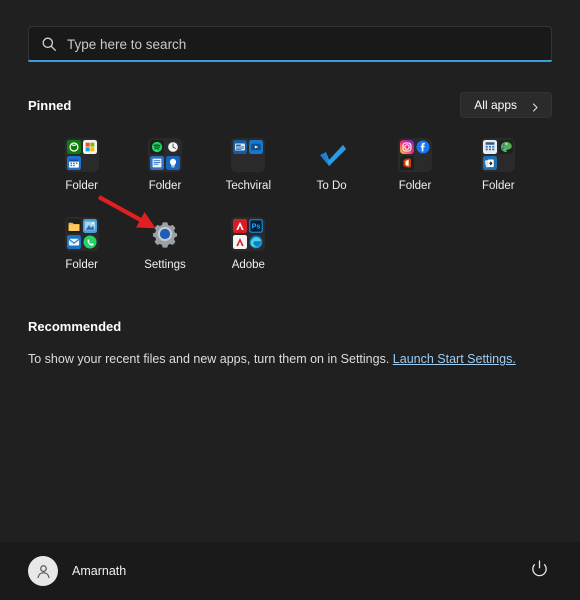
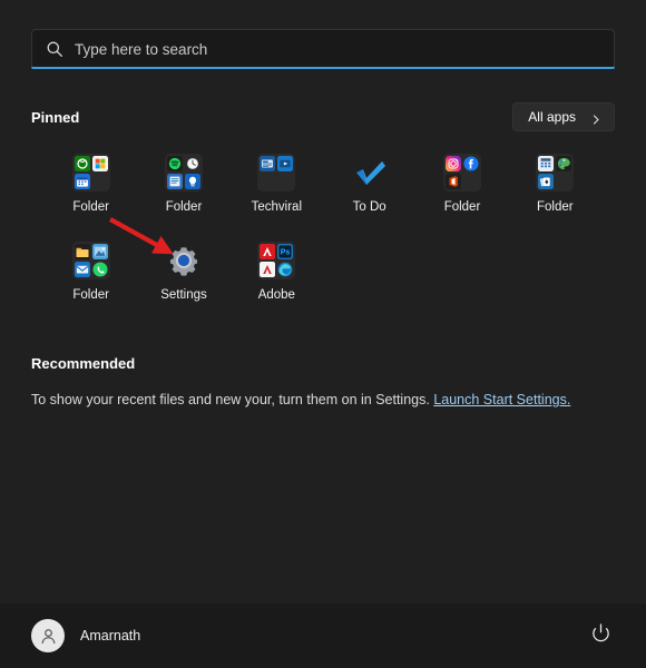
  Type here to search
  Pinned
  All apps
  Folder
  Folder
  Techviral
  To Do
  Folder
  Folder
  Folder
  Settings
  Adobe
  Recommended
- To show your recent files and new apps, turn them on in Settings. Launch Start Settings.
+ To show your recent files and new your, turn them on in Settings. Launch Start Settings.
  Amarnath
